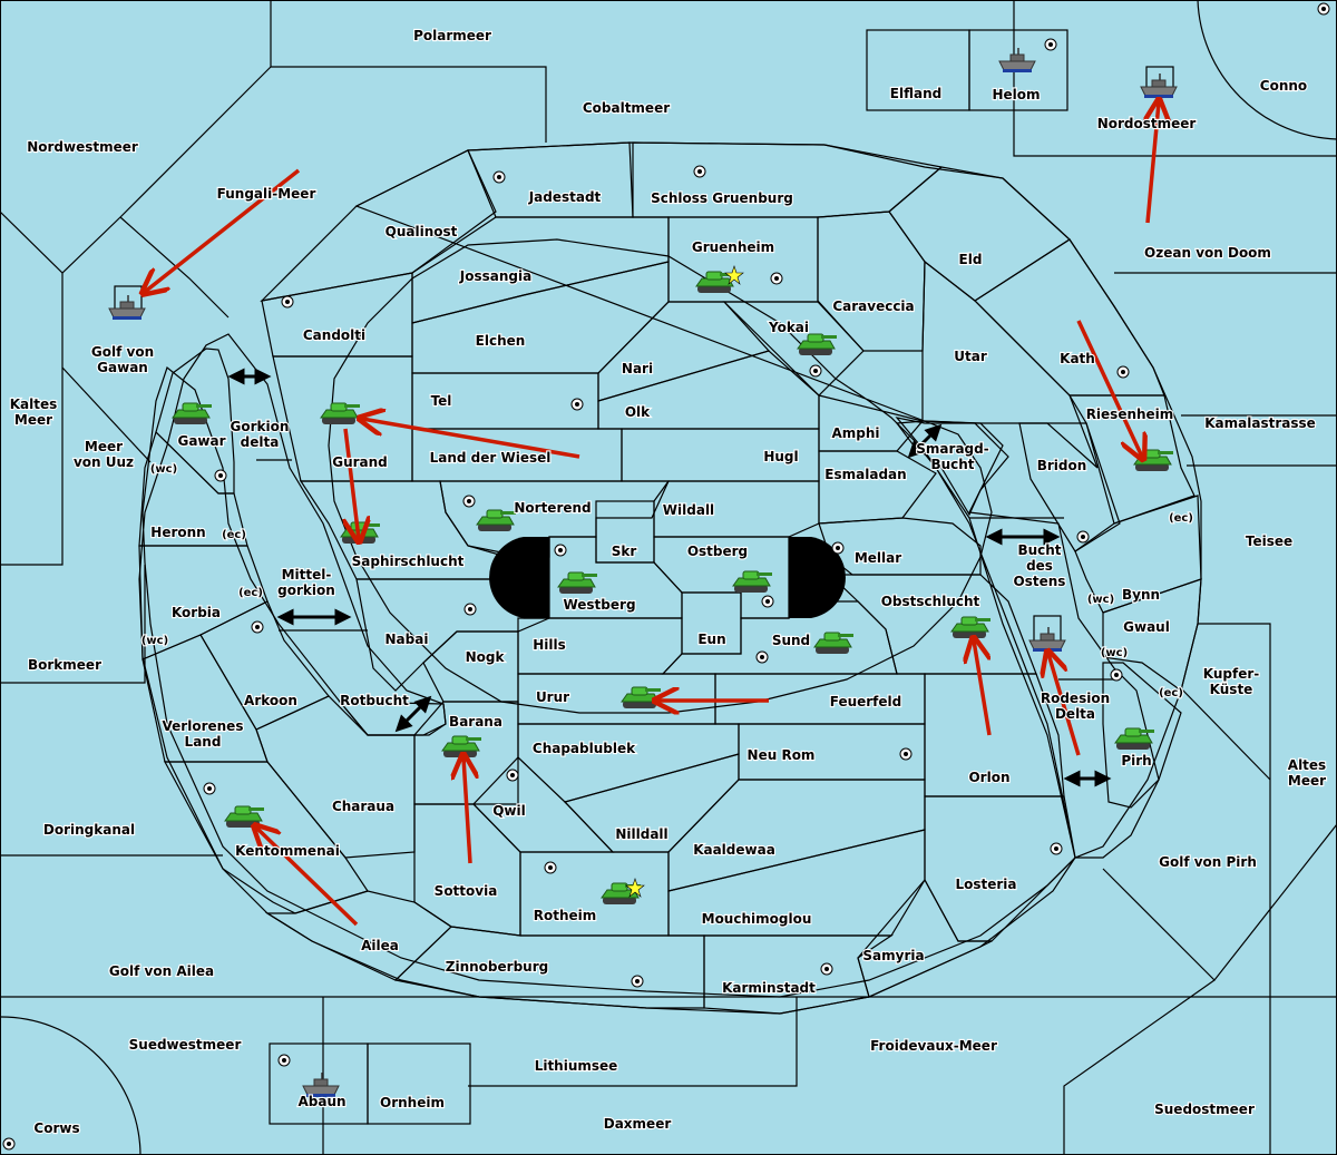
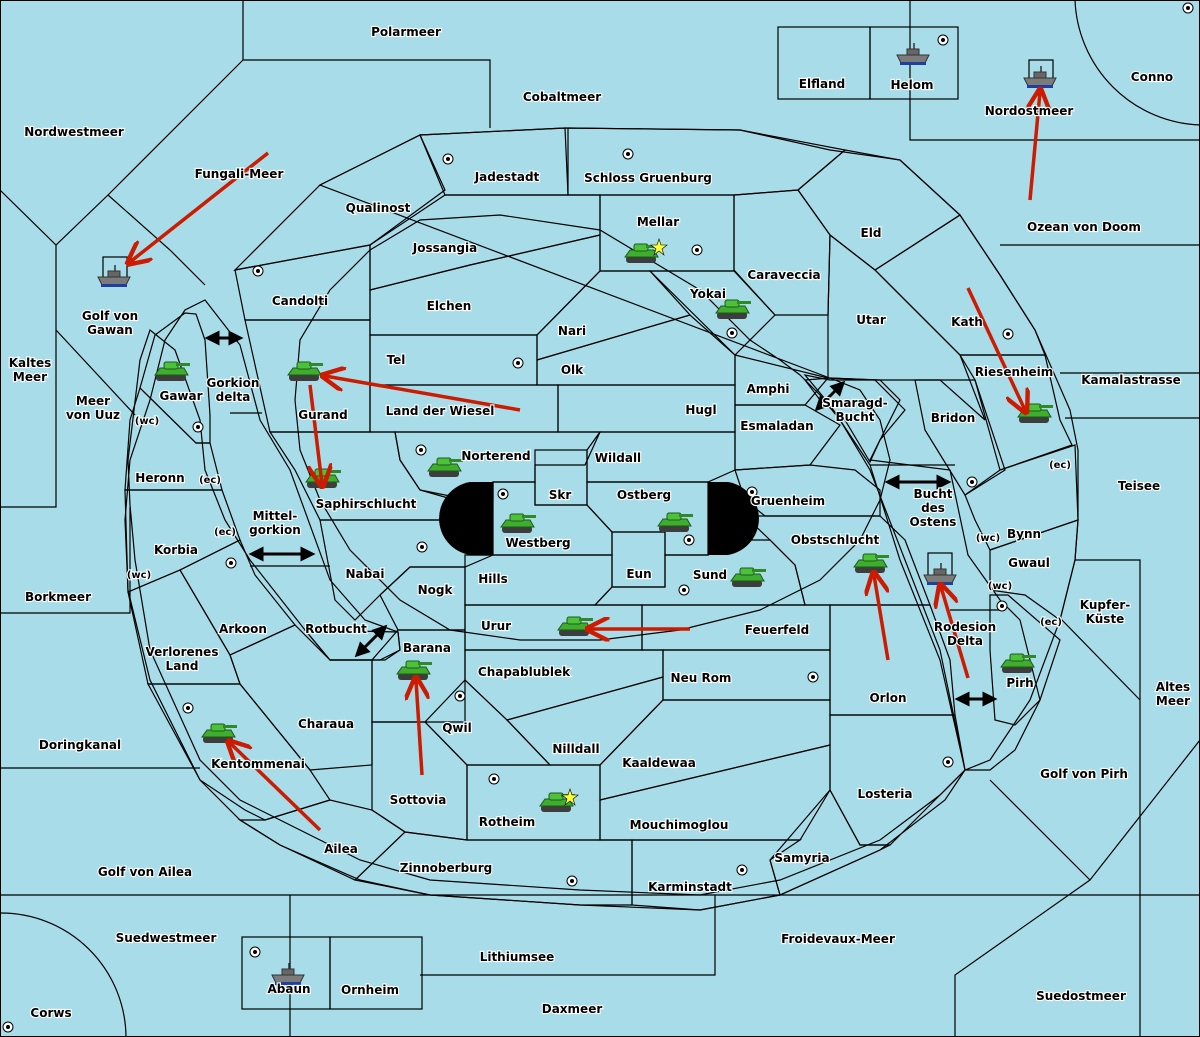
  Polarmeer
  Cobaltmeer
  Nordwestmeer
  Fungali-Meer
  Nordostmeer
  Ozean von Doom
  Golf von Gawan
  Kaltes Meer
  Meer von Uuz
  Gorkion delta
  Mittel- gorkion
  Rotbucht
  Borkmeer
  Doringkanal
  Golf von Ailea
  Suedwestmeer
  Lithiumsee
  Daxmeer
  Froidevaux-Meer
  Suedostmeer
  Golf von Pirh
  Altes Meer
  Kupfer- Küste
  Teisee
  Kamalastrasse
  Smaragd- Bucht
  Bucht des Ostens
  Rodesion Delta
  Elfland
  Helom
  Conno
  Jadestadt
  Schloss Gruenburg
  Qualinost
  Jossangia
- Gruenheim
+ Mellar
  Eld
  Caraveccia
  Candolti
  Elchen
  Yokai
  Nari
  Utar
  Kath
  Tel
  Olk
  Gurand
  Land der Wiesel
  Hugl
  Amphi
  Esmaladan
  Riesenheim
  Bridon
  Gawar
  (wc)
  Heronn
  (ec)
  Norterend
  Wildall
  Skr
  Ostberg
  Westberg
- Mellar
+ Gruenheim
  Saphirschlucht
  Korbia
  (ec)
  (wc)
  Nabai
  Hills
  Nogk
  Eun
  Sund
  Obstschlucht
  Bynn
  (wc)
  (ec)
  Gwaul
  (wc)
  (ec)
  Arkoon
  Verlorenes Land
  Urur
  Feuerfeld
  Barana
  Chapablublek
  Neu Rom
  Pirh
  Orlon
  Qwil
  Charaua
  Nilldall
  Kentommenai
  Kaaldewaa
  Sottovia
  Rotheim
  Losteria
  Mouchimoglou
  Ailea
  Samyria
  Zinnoberburg
  Karminstadt
  Abaun
  Ornheim
  Corws
